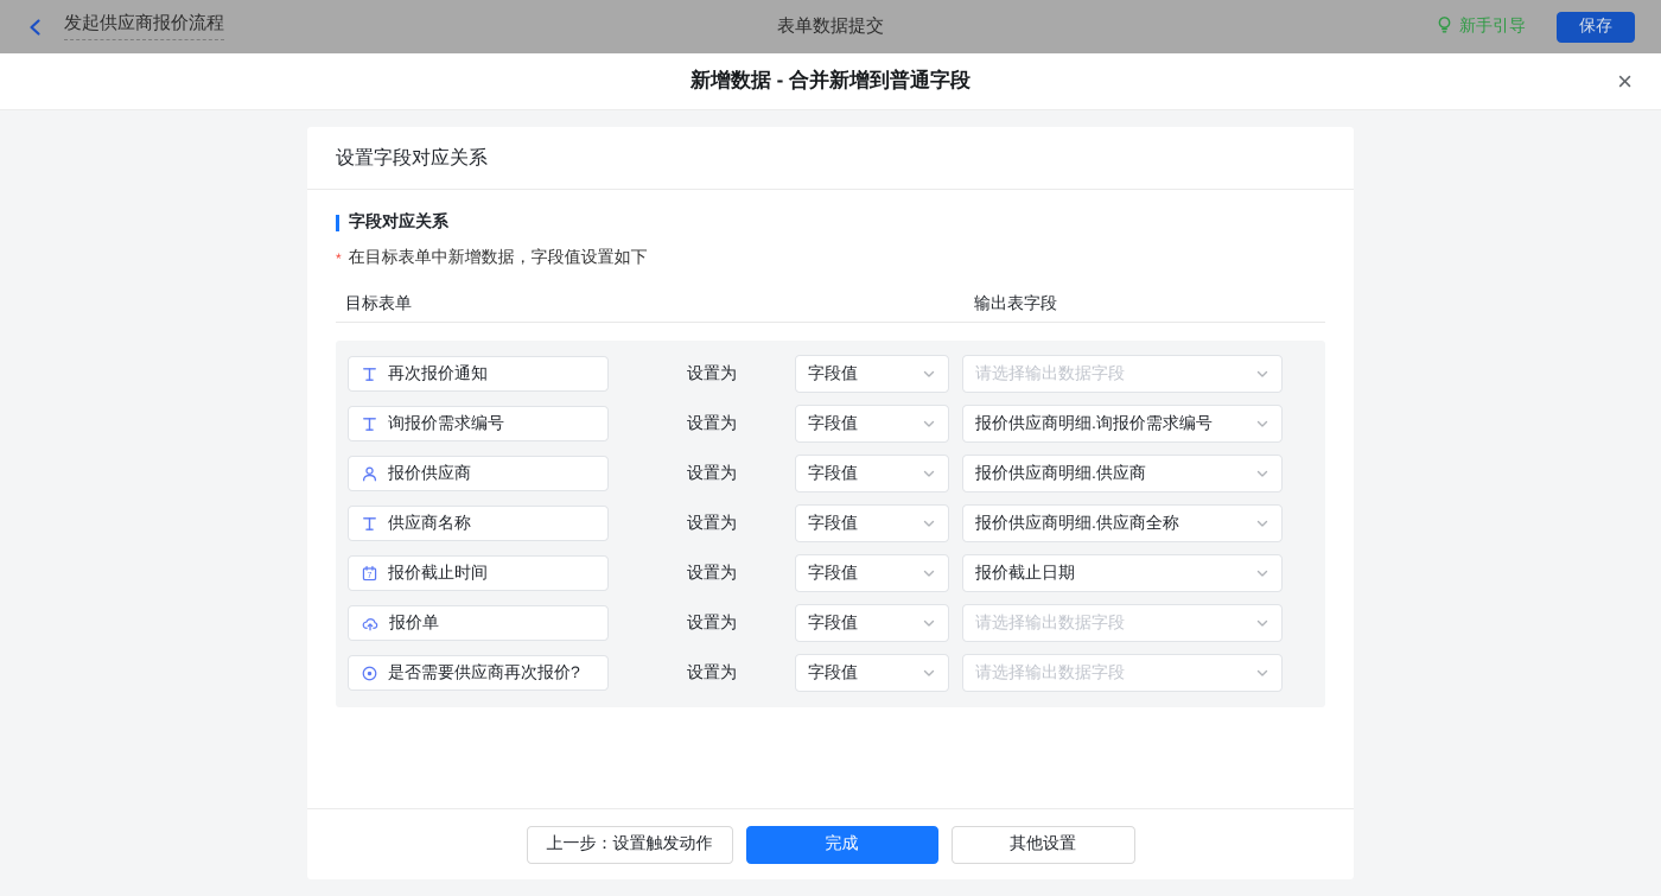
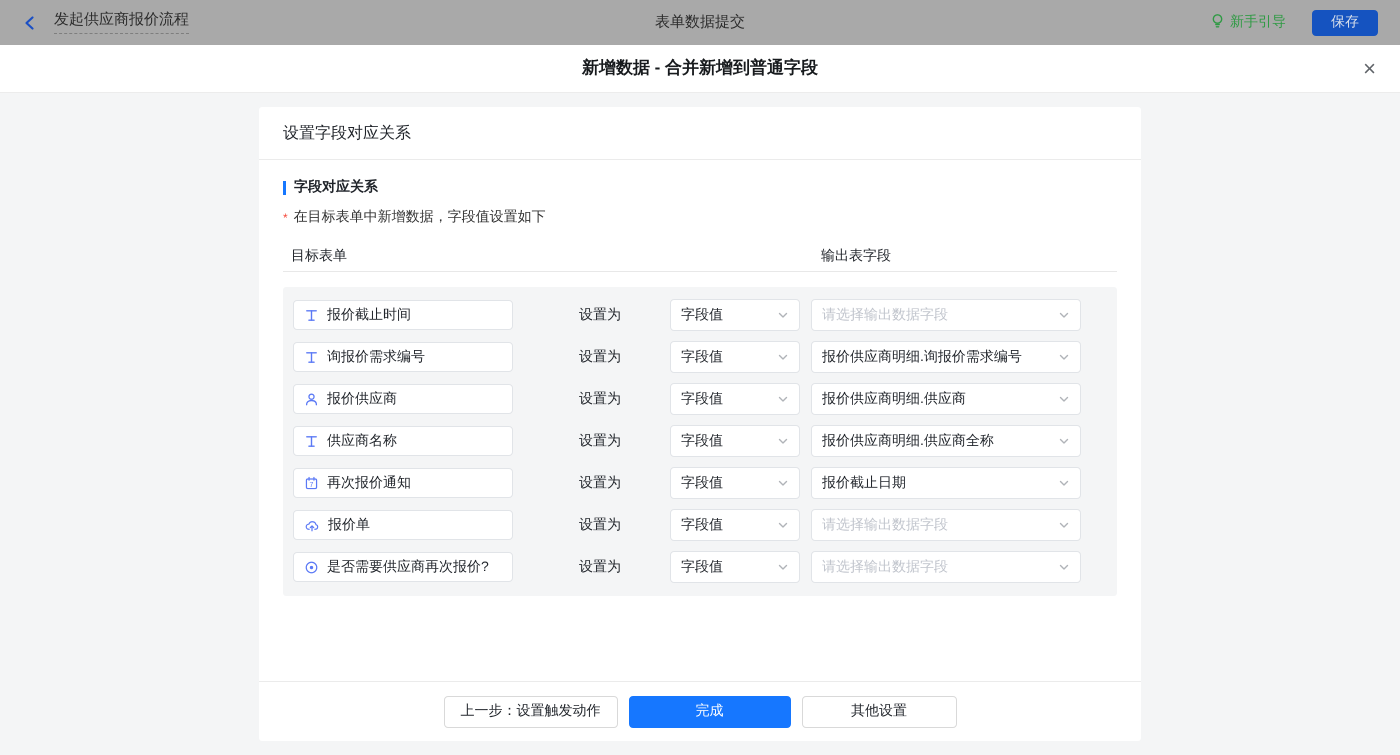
  发起供应商报价流程
  表单数据提交
  新手引导
  保存
  新增数据 - 合并新增到普通字段
  ×
  设置字段对应关系
  字段对应关系
  *
  在目标表单中新增数据，字段值设置如下
  目标表单
  输出表字段
- 再次报价通知
+ 报价截止时间
  设置为
  字段值
  请选择输出数据字段
  询报价需求编号
  设置为
  字段值
  报价供应商明细.询报价需求编号
  报价供应商
  设置为
  字段值
  报价供应商明细.供应商
  供应商名称
  设置为
  字段值
  报价供应商明细.供应商全称
- 报价截止时间
+ 再次报价通知
  设置为
  字段值
  报价截止日期
  报价单
  设置为
  字段值
  请选择输出数据字段
  是否需要供应商再次报价?
  设置为
  字段值
  请选择输出数据字段
  上一步：设置触发动作
  完成
  其他设置
